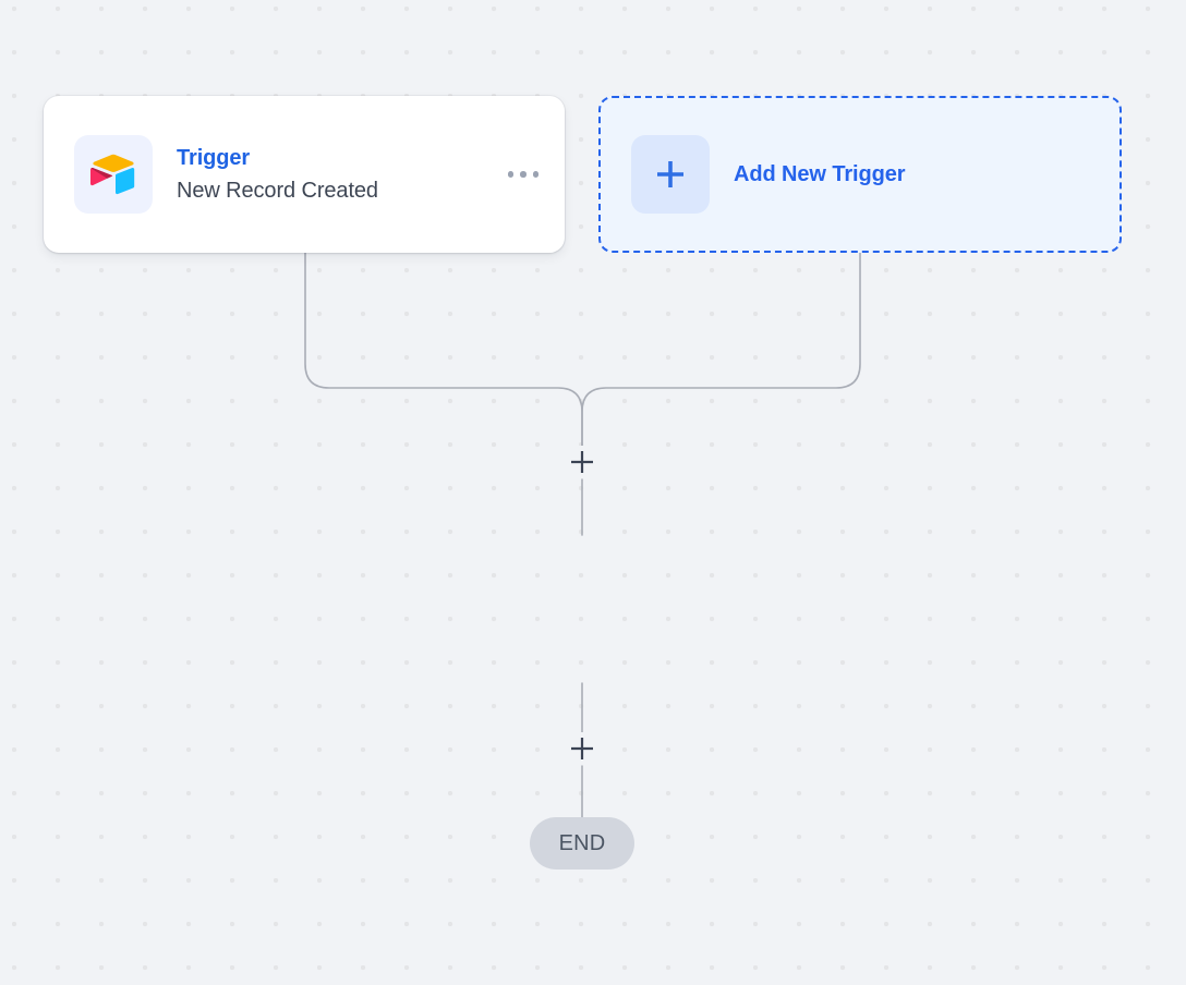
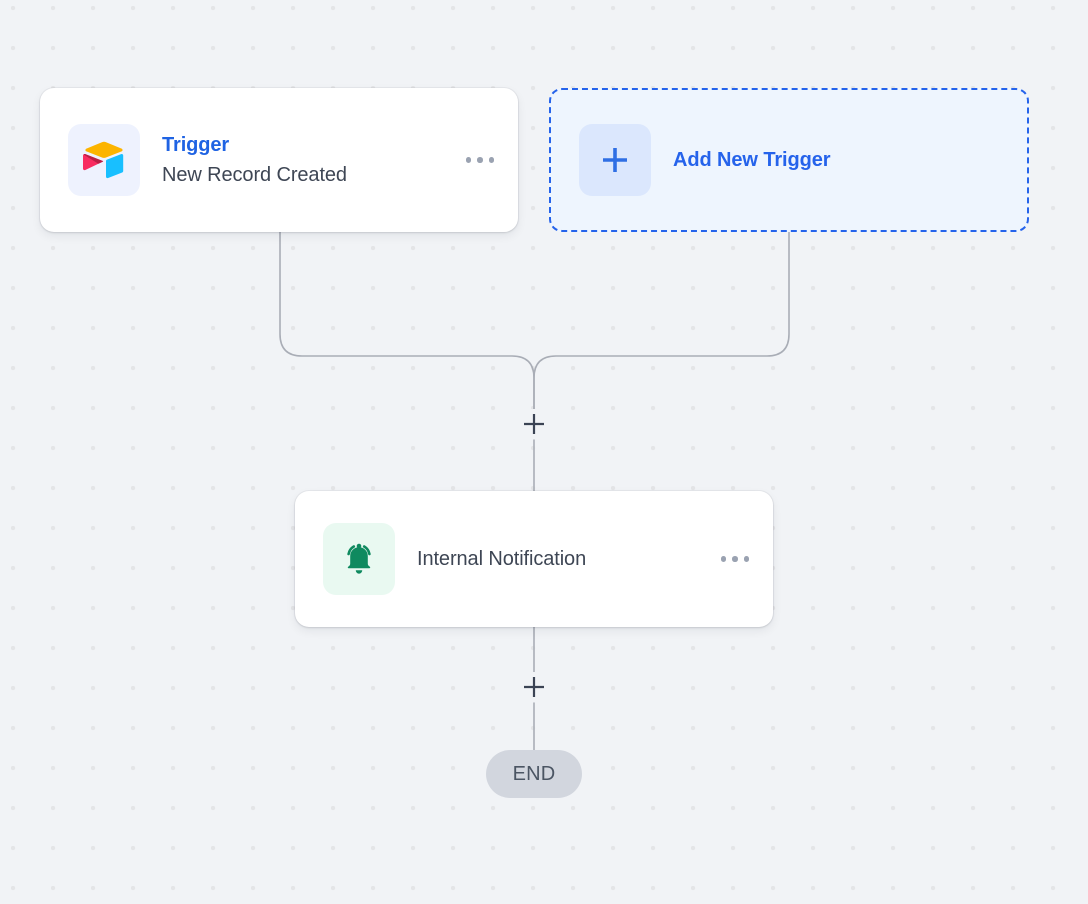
  Trigger
  New Record Created
  Add New Trigger
+ Internal Notification
  END
